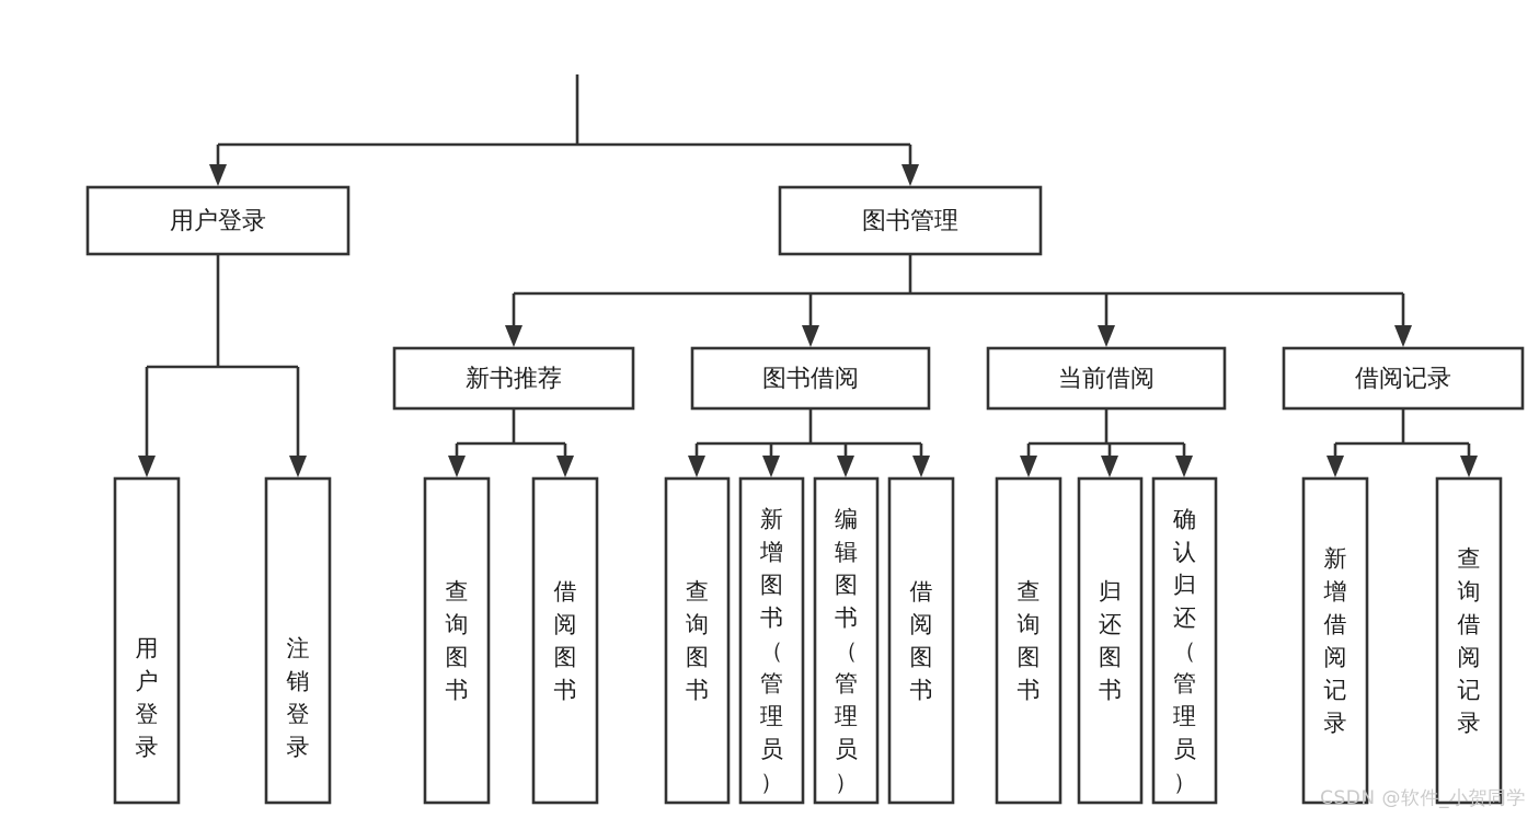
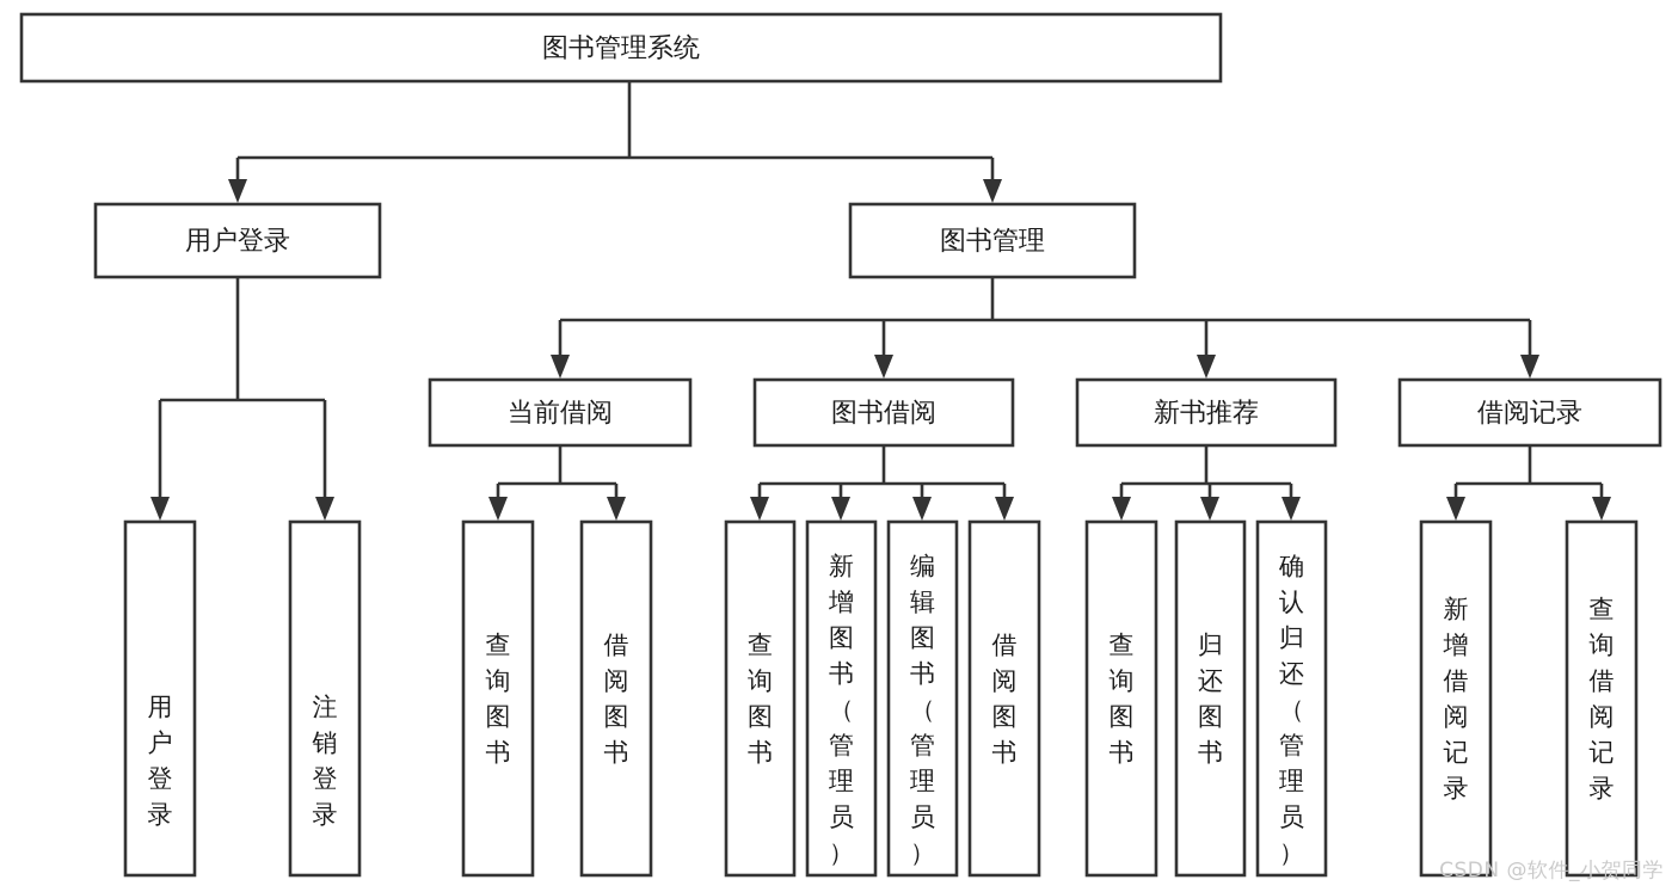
+ 图书管理系统
  用户登录
  图书管理
- 新书推荐
+ 当前借阅
  图书借阅
- 当前借阅
+ 新书推荐
  借阅记录
  用户登录
  注销登录
  查询图书
  借阅图书
  查询图书
  新增图书（管理员）
  编辑图书（管理员）
  借阅图书
  查询图书
  归还图书
  确认归还（管理员）
  新增借阅记录
  查询借阅记录
  CSDN @软件_小贺同学
